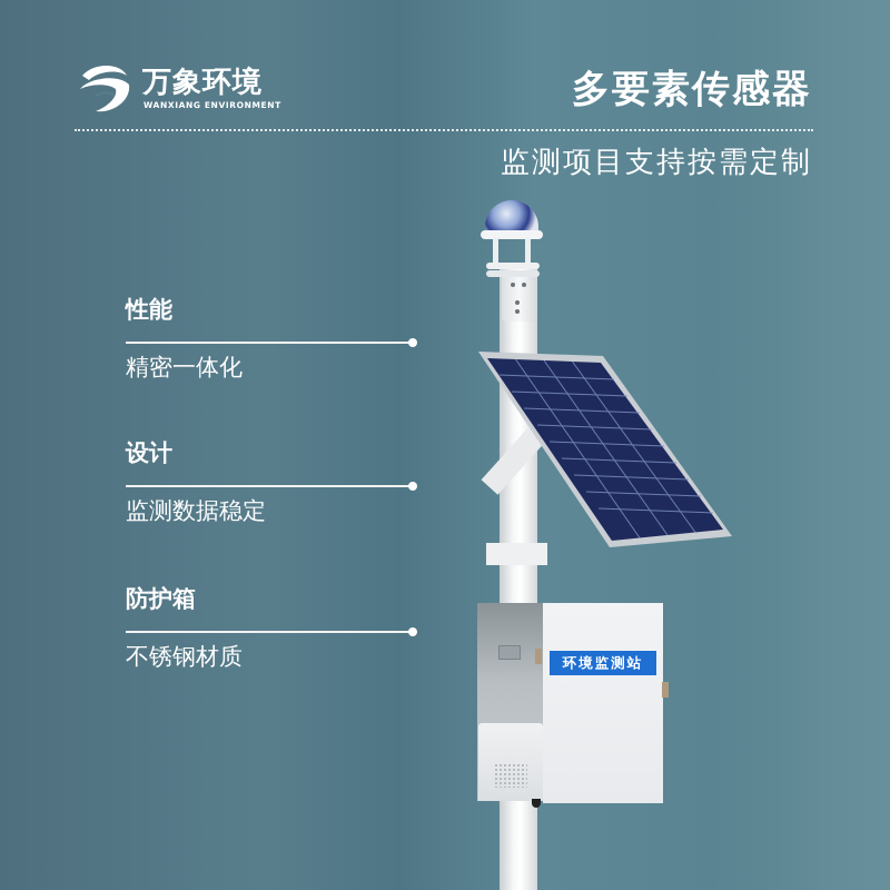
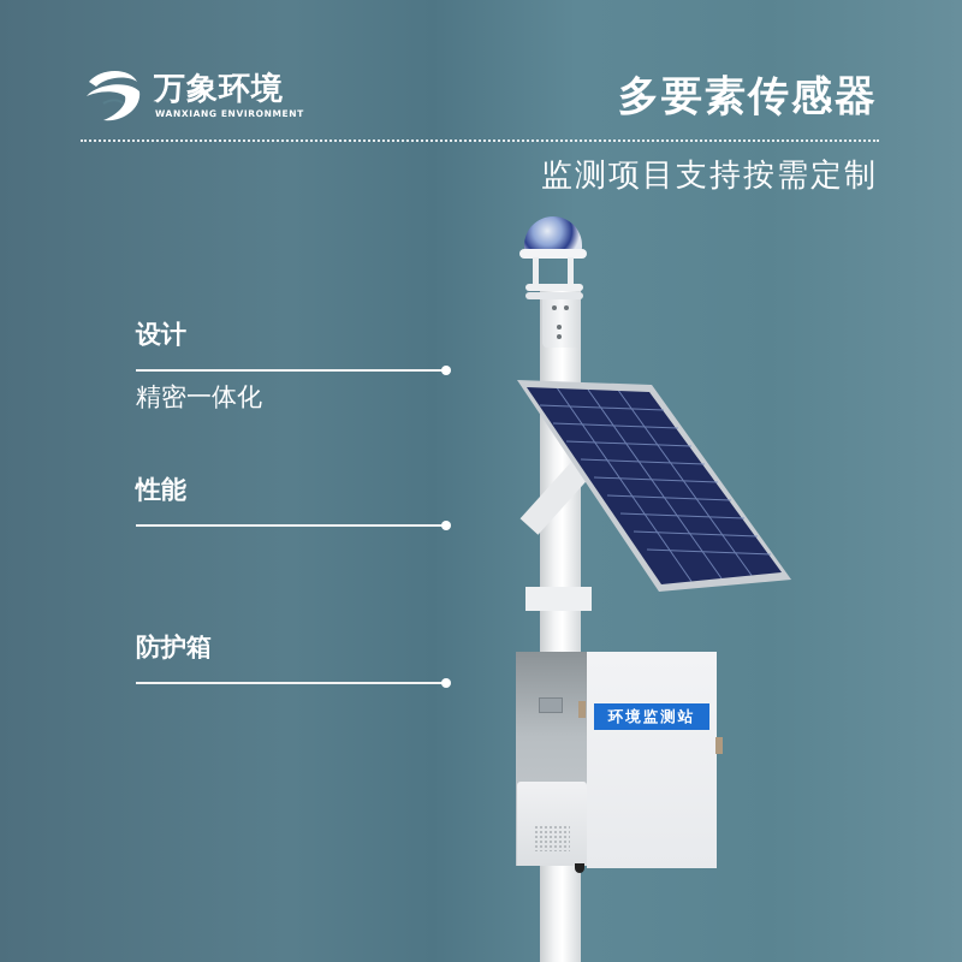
  万象环境
  WANXIANG ENVIRONMENT
  多要素传感器
  监测项目支持按需定制
- 性能
+ 设计
  精密一体化
- 设计
+ 性能
- 监测数据稳定
  防护箱
- 不锈钢材质
  环境监测站
